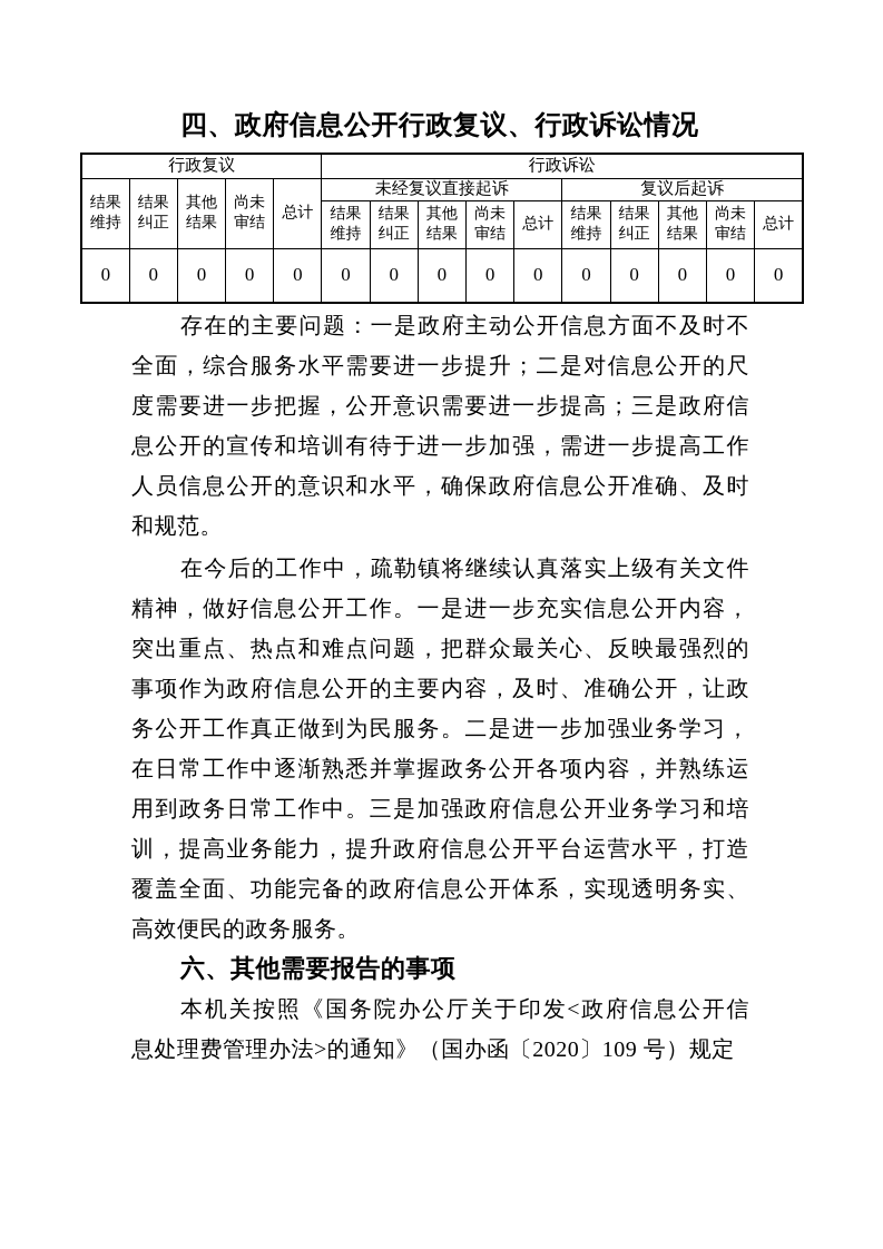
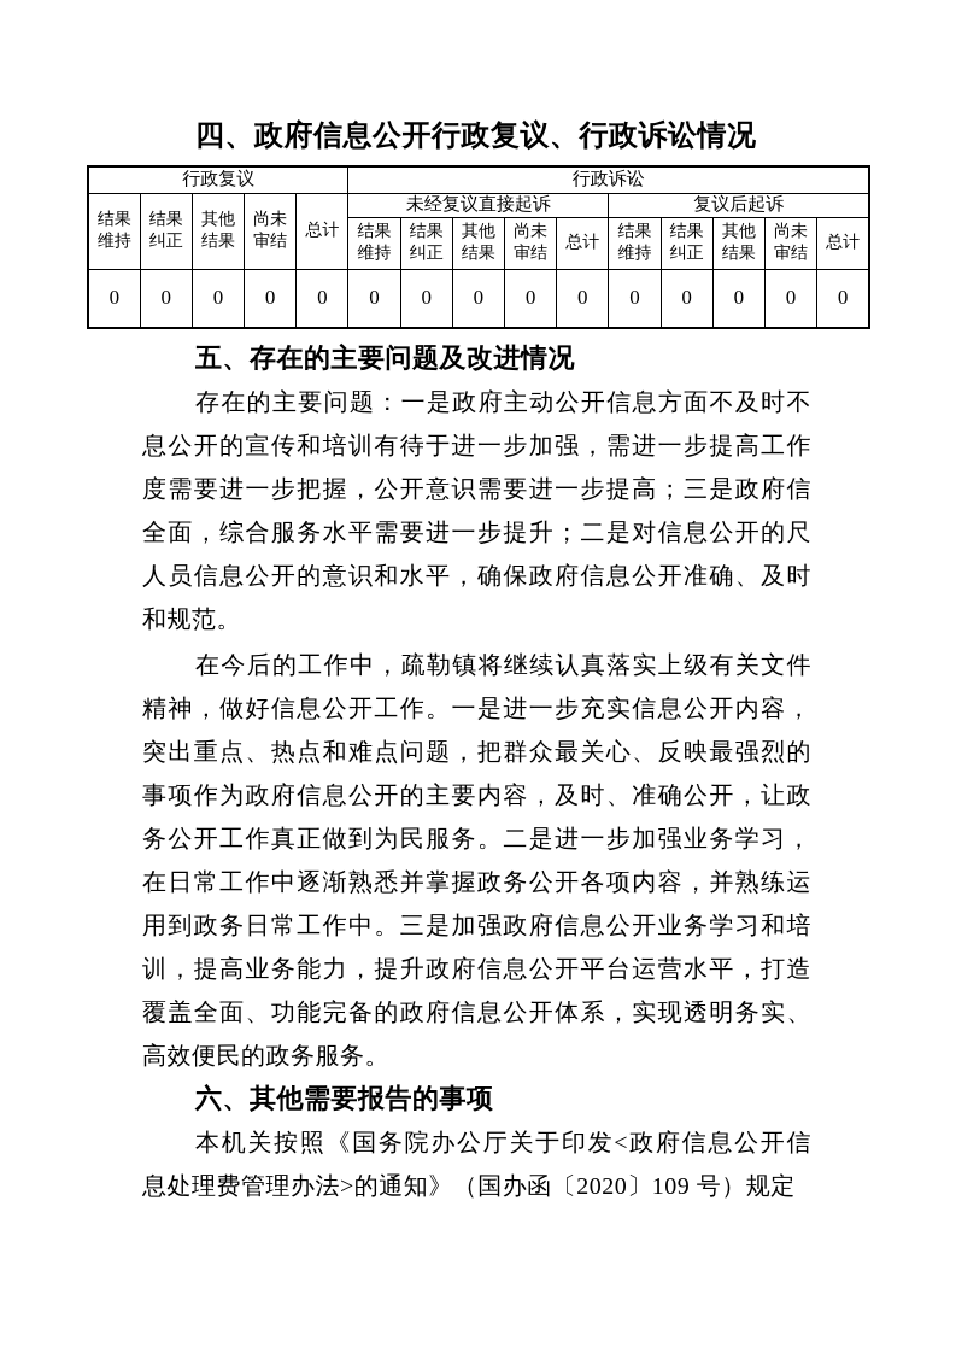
  四、政府信息公开行政复议、行政诉讼情况
  行政复议	行政诉讼
  结果 维持	结果 纠正	其他 结果	尚未 审结	总计	未经复议直接起诉	复议后起诉
  结果 维持	结果 纠正	其他 结果	尚未 审结	总计	结果 维持	结果 纠正	其他 结果	尚未 审结	总计
  0	0	0	0	0	0	0	0	0	0	0	0	0	0	0
+ 五、存在的主要问题及改进情况
  存在的主要问题：一是政府主动公开信息方面不及时不
- 全面，综合服务水平需要进一步提升；二是对信息公开的尺
+ 息公开的宣传和培训有待于进一步加强，需进一步提高工作
  度需要进一步把握，公开意识需要进一步提高；三是政府信
- 息公开的宣传和培训有待于进一步加强，需进一步提高工作
+ 全面，综合服务水平需要进一步提升；二是对信息公开的尺
  人员信息公开的意识和水平，确保政府信息公开准确、及时
  和规范。
  在今后的工作中，疏勒镇将继续认真落实上级有关文件
  精神，做好信息公开工作。一是进一步充实信息公开内容，
  突出重点、热点和难点问题，把群众最关心、反映最强烈的
  事项作为政府信息公开的主要内容，及时、准确公开，让政
  务公开工作真正做到为民服务。二是进一步加强业务学习，
  在日常工作中逐渐熟悉并掌握政务公开各项内容，并熟练运
  用到政务日常工作中。三是加强政府信息公开业务学习和培
  训，提高业务能力，提升政府信息公开平台运营水平，打造
  覆盖全面、功能完备的政府信息公开体系，实现透明务实、
  高效便民的政务服务。
  六、其他需要报告的事项
  本机关按照《国务院办公厅关于印发<政府信息公开信
  息处理费管理办法>的通知》（国办函〔2020〕109 号）规定
